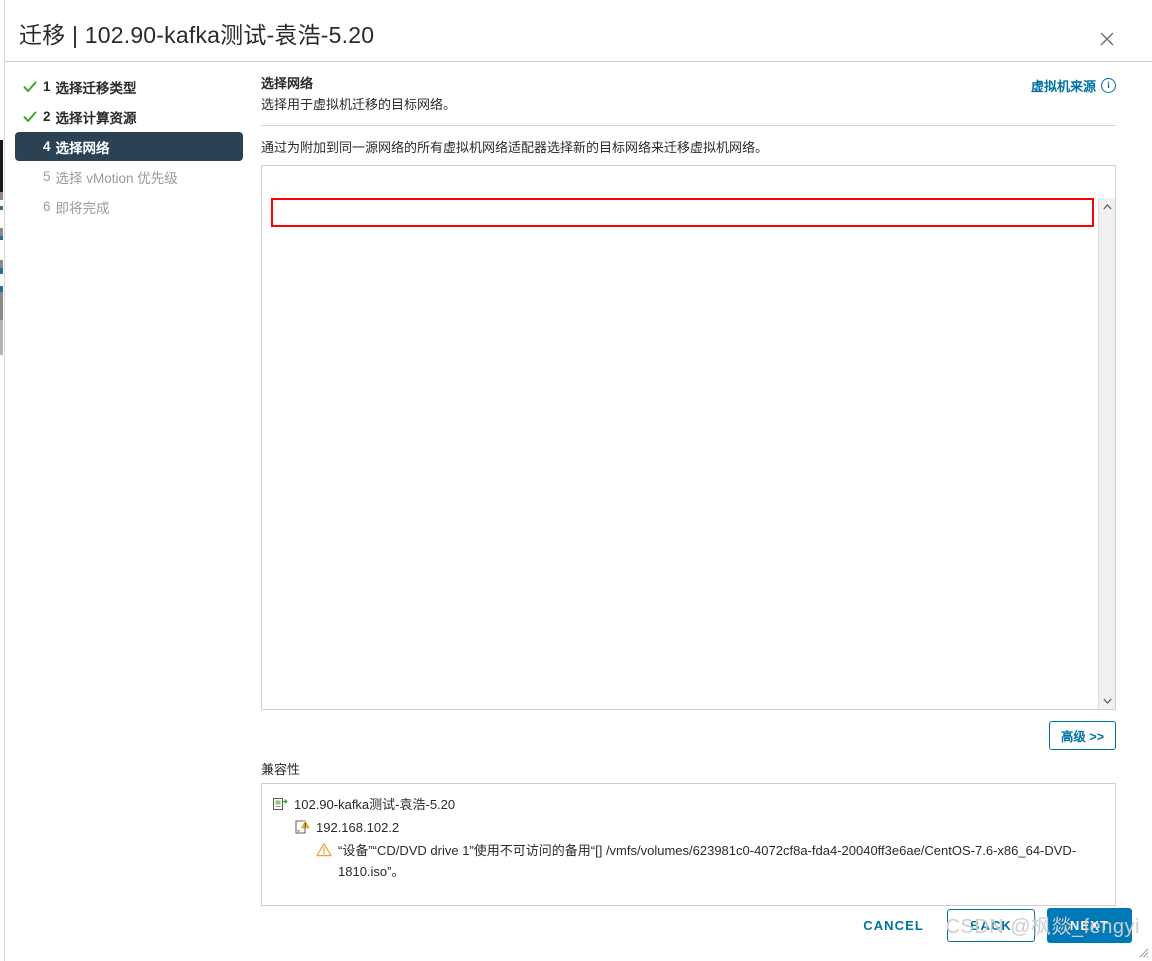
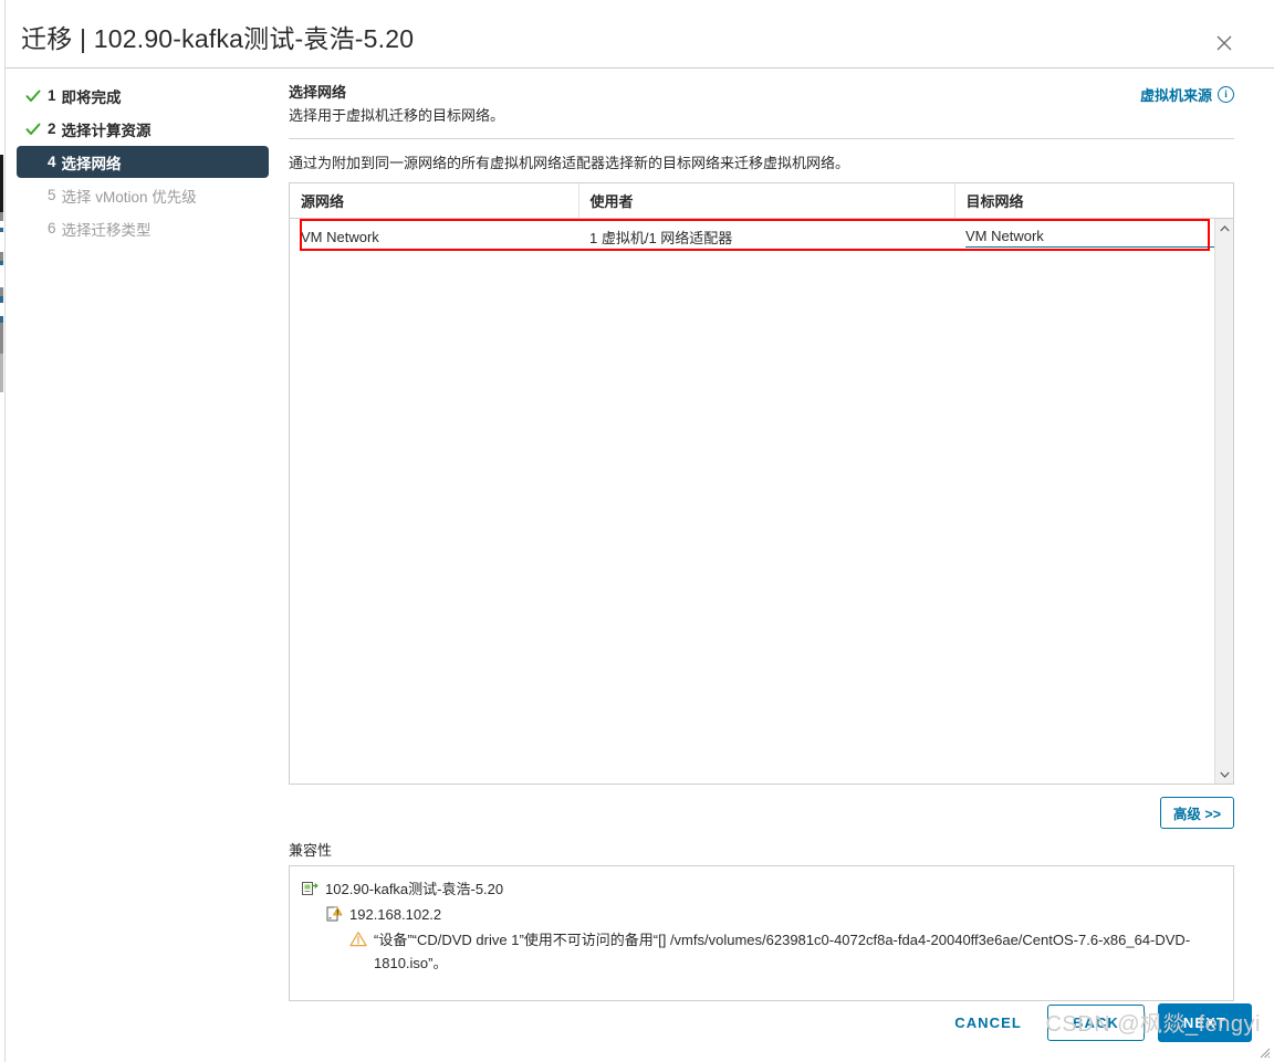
  迁移 | 102.90-kafka测试-袁浩-5.20
  1
- 选择迁移类型
+ 即将完成
  2
  选择计算资源
  4
  选择网络
  5
  选择 vMotion 优先级
  6
- 即将完成
+ 选择迁移类型
  选择网络
  选择用于虚拟机迁移的目标网络。
  虚拟机来源
  i
  通过为附加到同一源网络的所有虚拟机网络适配器选择新的目标网络来迁移虚拟机网络。
+ 源网络	使用者	目标网络
+ VM Network	1 虚拟机/1 网络适配器	VM Network
  高级 >>
  兼容性
  102.90-kafka测试-袁浩-5.20
  192.168.102.2
  “设备”“CD/DVD drive 1”使用不可访问的备用“[] /vmfs/volumes/623981c0-4072cf8a-fda4-20040ff3e6ae/CentOS-7.6-x86_64-DVD-1810.iso”。
  CANCEL
  BACK
  NEXT
  CSDN @枫燚_fengyi
